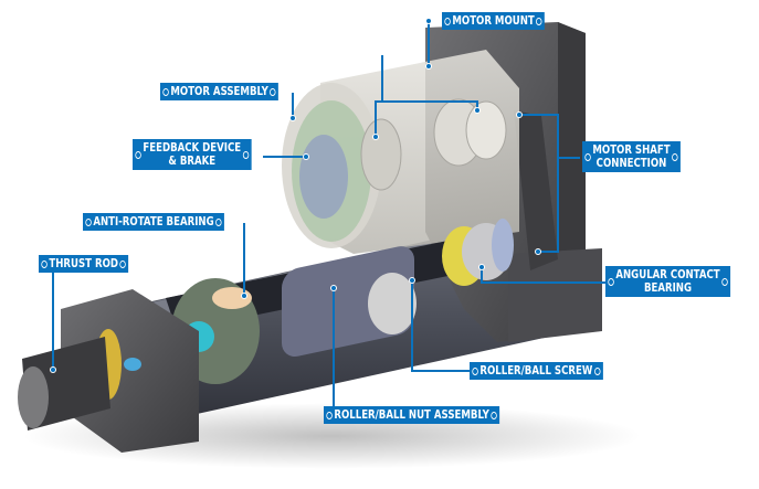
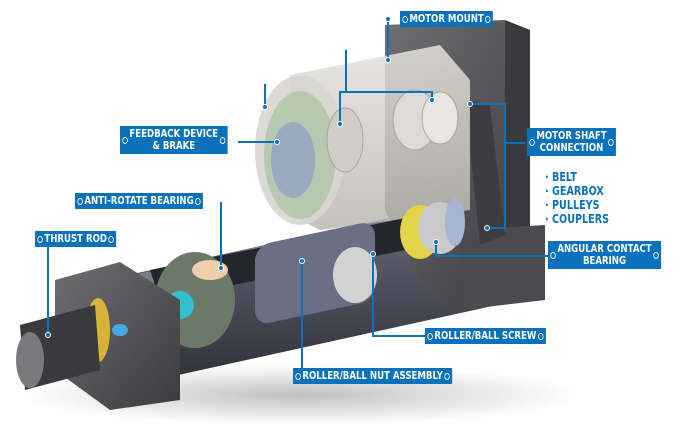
  MOTOR MOUNT
- MOTOR ASSEMBLY
  FEEDBACK DEVICE
  & BRAKE
  MOTOR SHAFT
  CONNECTION
+ BELT
+ GEARBOX
+ PULLEYS
+ COUPLERS
  ANTI-ROTATE BEARING
  THRUST ROD
  ANGULAR CONTACT
  BEARING
  ROLLER/BALL SCREW
  ROLLER/BALL NUT ASSEMBLY
